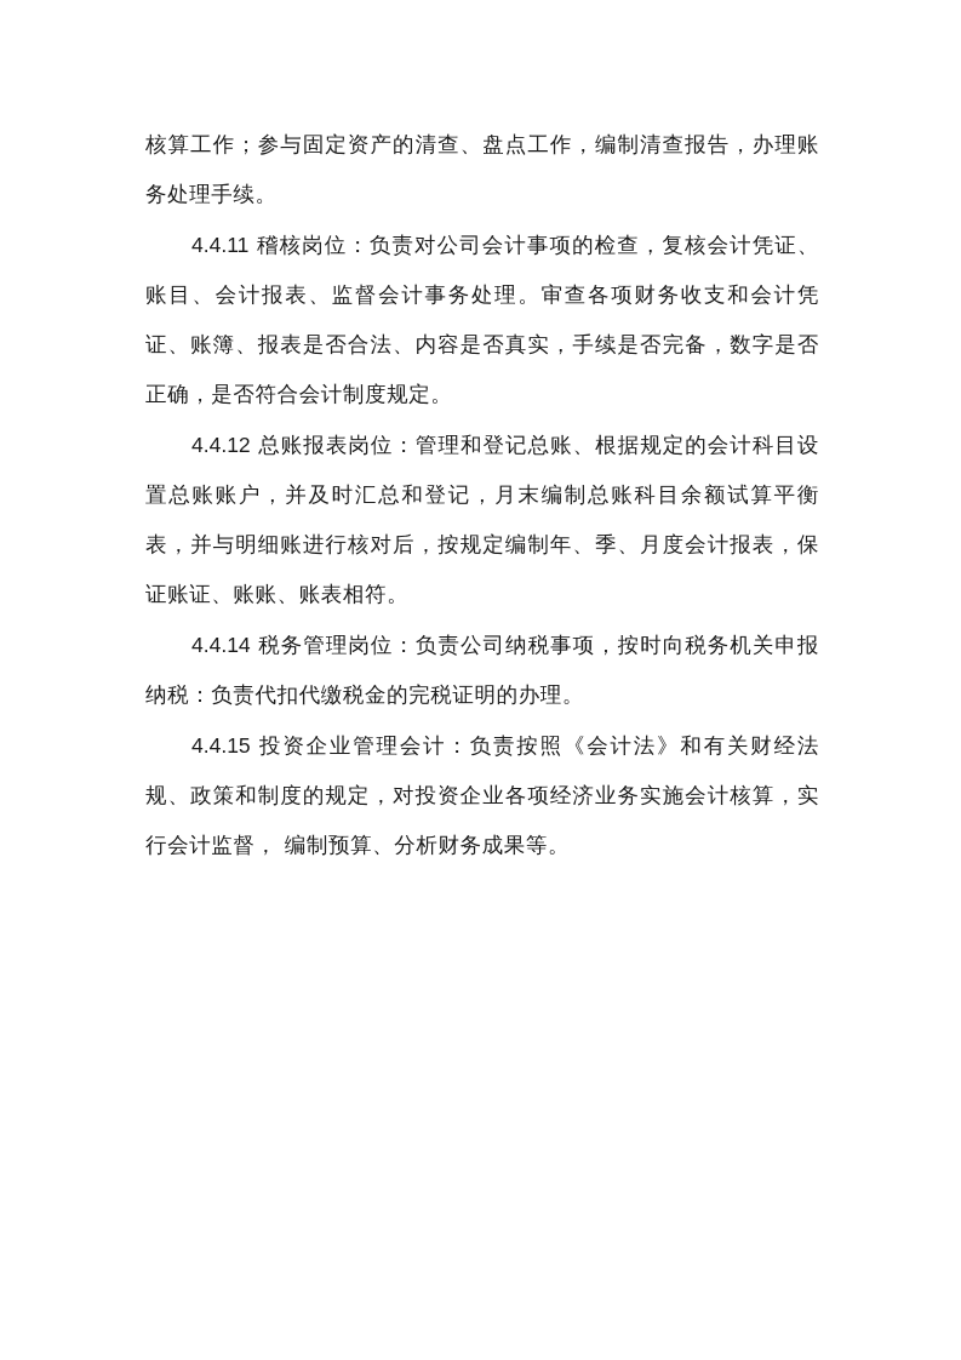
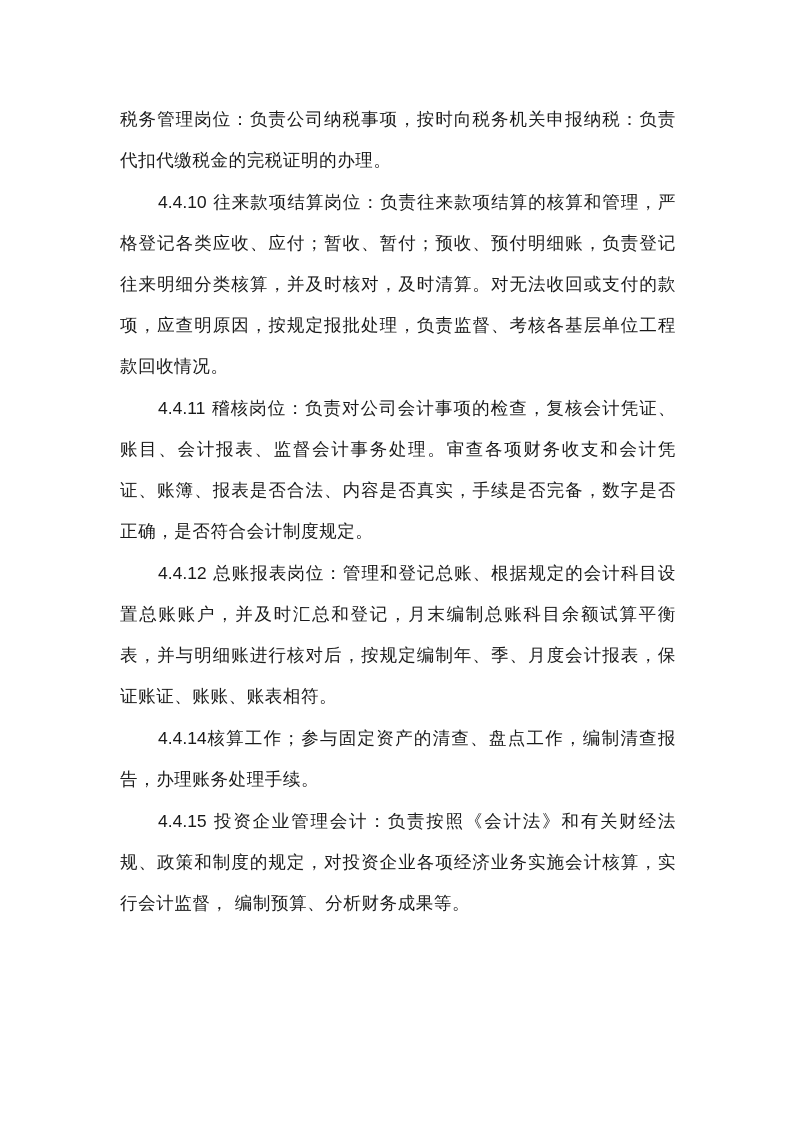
- 核算工作；参与固定资产的清查、盘点工作，编制清查报告，办理账务处理手续。
+ 税务管理岗位：负责公司纳税事项，按时向税务机关申报纳税：负责代扣代缴税金的完税证明的办理。
+ 4.4.10 往来款项结算岗位：负责往来款项结算的核算和管理，严格登记各类应收、应付；暂收、暂付；预收、预付明细账，负责登记往来明细分类核算，并及时核对，及时清算。对无法收回或支付的款项，应查明原因，按规定报批处理，负责监督、考核各基层单位工程款回收情况。
  4.4.11 稽核岗位：负责对公司会计事项的检查，复核会计凭证、账目、会计报表、监督会计事务处理。审查各项财务收支和会计凭证、账簿、报表是否合法、内容是否真实，手续是否完备，数字是否正确，是否符合会计制度规定。
  4.4.12 总账报表岗位：管理和登记总账、根据规定的会计科目设置总账账户，并及时汇总和登记，月末编制总账科目余额试算平衡表，并与明细账进行核对后，按规定编制年、季、月度会计报表，保证账证、账账、账表相符。
- 4.4.14 税务管理岗位：负责公司纳税事项，按时向税务机关申报纳税：负责代扣代缴税金的完税证明的办理。
+ 4.4.14核算工作；参与固定资产的清查、盘点工作，编制清查报告，办理账务处理手续。
  4.4.15 投资企业管理会计：负责按照《会计法》和有关财经法规、政策和制度的规定，对投资企业各项经济业务实施会计核算，实行会计监督， 编制预算、分析财务成果等。
